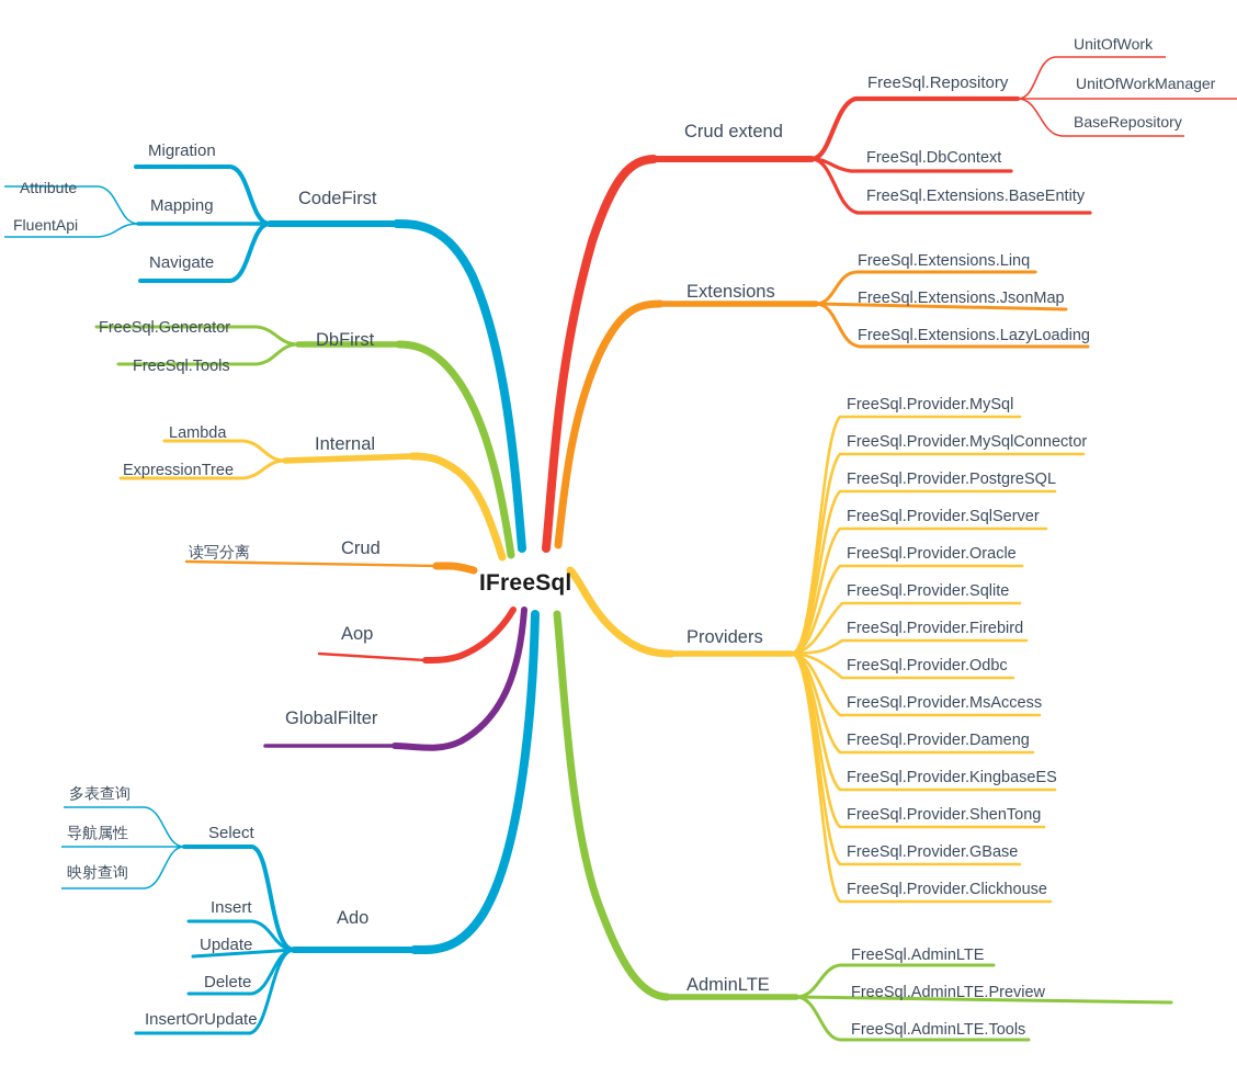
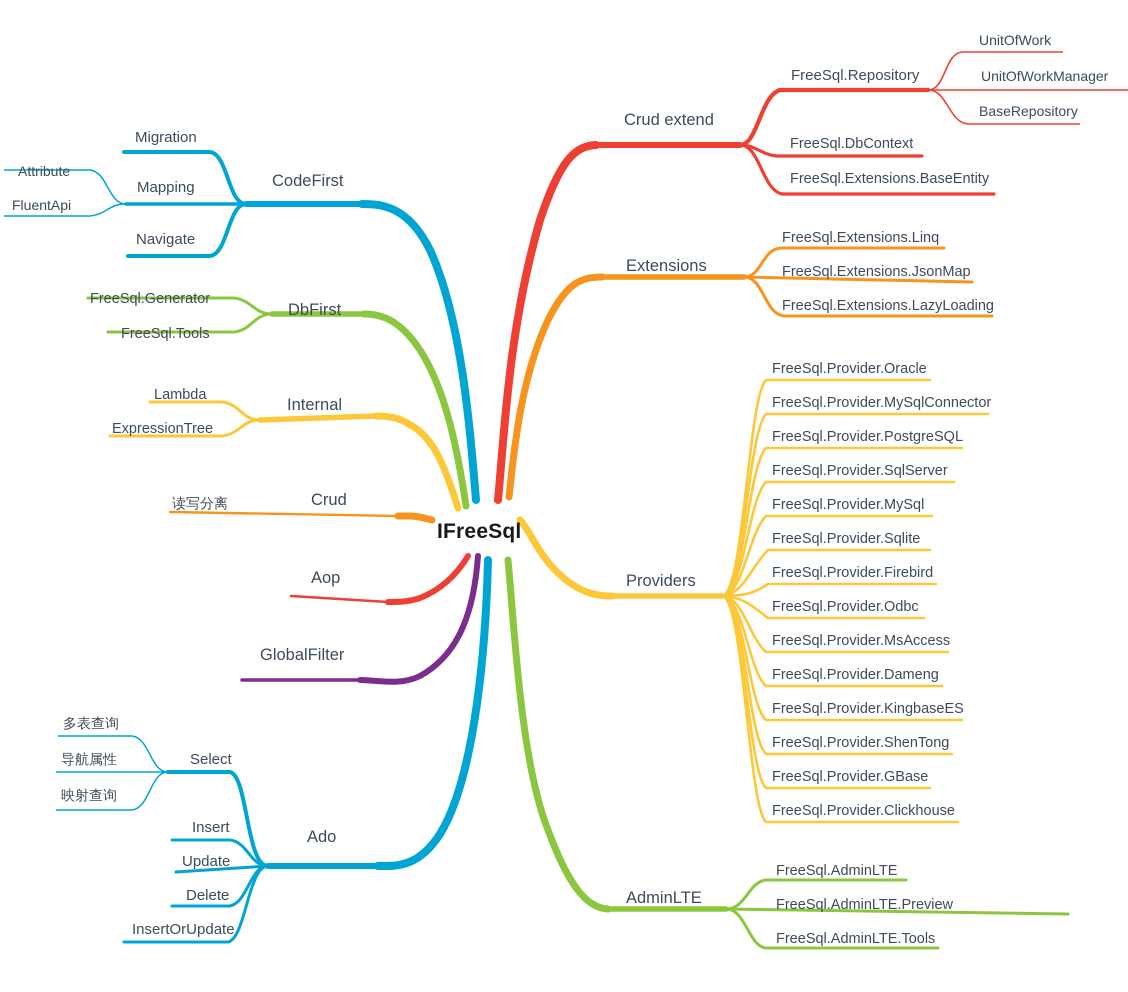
  IFreeSql
  Crud extend
  FreeSql.Repository
  UnitOfWork
  UnitOfWorkManager
  BaseRepository
  FreeSql.DbContext
  FreeSql.Extensions.BaseEntity
  Extensions
  FreeSql.Extensions.Linq
  FreeSql.Extensions.JsonMap
  FreeSql.Extensions.LazyLoading
  Providers
- FreeSql.Provider.MySql
+ FreeSql.Provider.Oracle
  FreeSql.Provider.MySqlConnector
  FreeSql.Provider.PostgreSQL
  FreeSql.Provider.SqlServer
- FreeSql.Provider.Oracle
+ FreeSql.Provider.MySql
  FreeSql.Provider.Sqlite
  FreeSql.Provider.Firebird
  FreeSql.Provider.Odbc
  FreeSql.Provider.MsAccess
  FreeSql.Provider.Dameng
  FreeSql.Provider.KingbaseES
  FreeSql.Provider.ShenTong
  FreeSql.Provider.GBase
  FreeSql.Provider.Clickhouse
  AdminLTE
  FreeSql.AdminLTE
  FreeSql.AdminLTE.Preview
  FreeSql.AdminLTE.Tools
  CodeFirst
  Migration
  Mapping
  Attribute
  FluentApi
  Navigate
  DbFirst
  FreeSql.Generator
  FreeSql.Tools
  Internal
  Lambda
  ExpressionTree
  Crud
  读写分离
  Aop
  GlobalFilter
  Ado
  Select
  多表查询
  导航属性
  映射查询
  Insert
  Update
  Delete
  InsertOrUpdate
